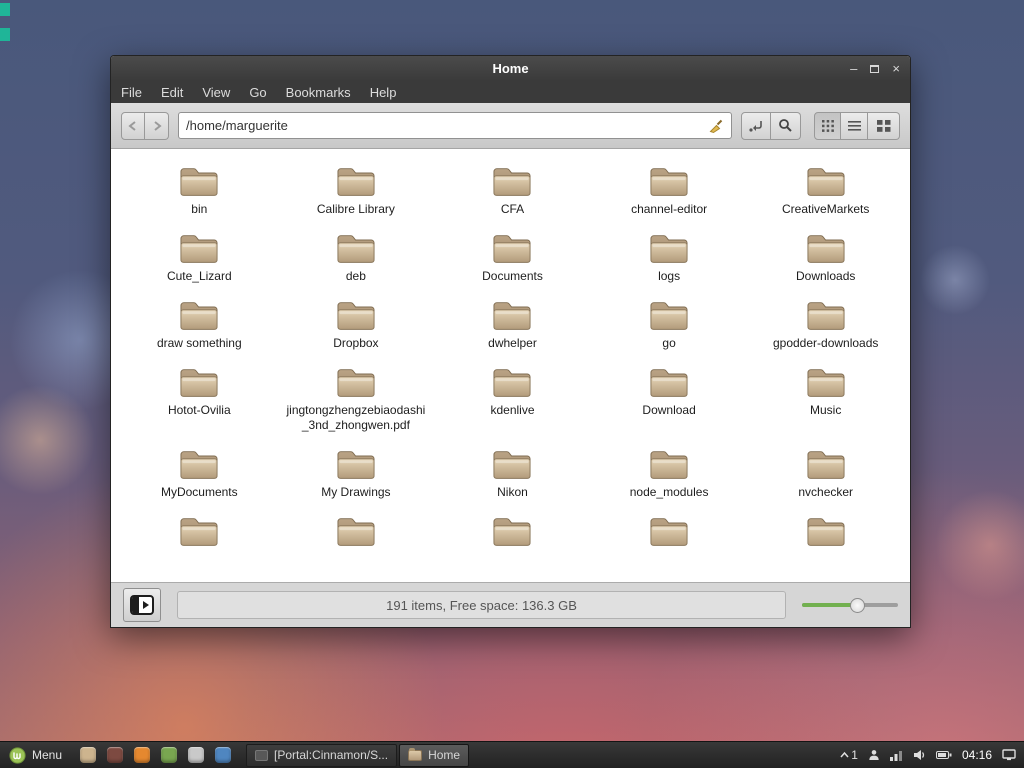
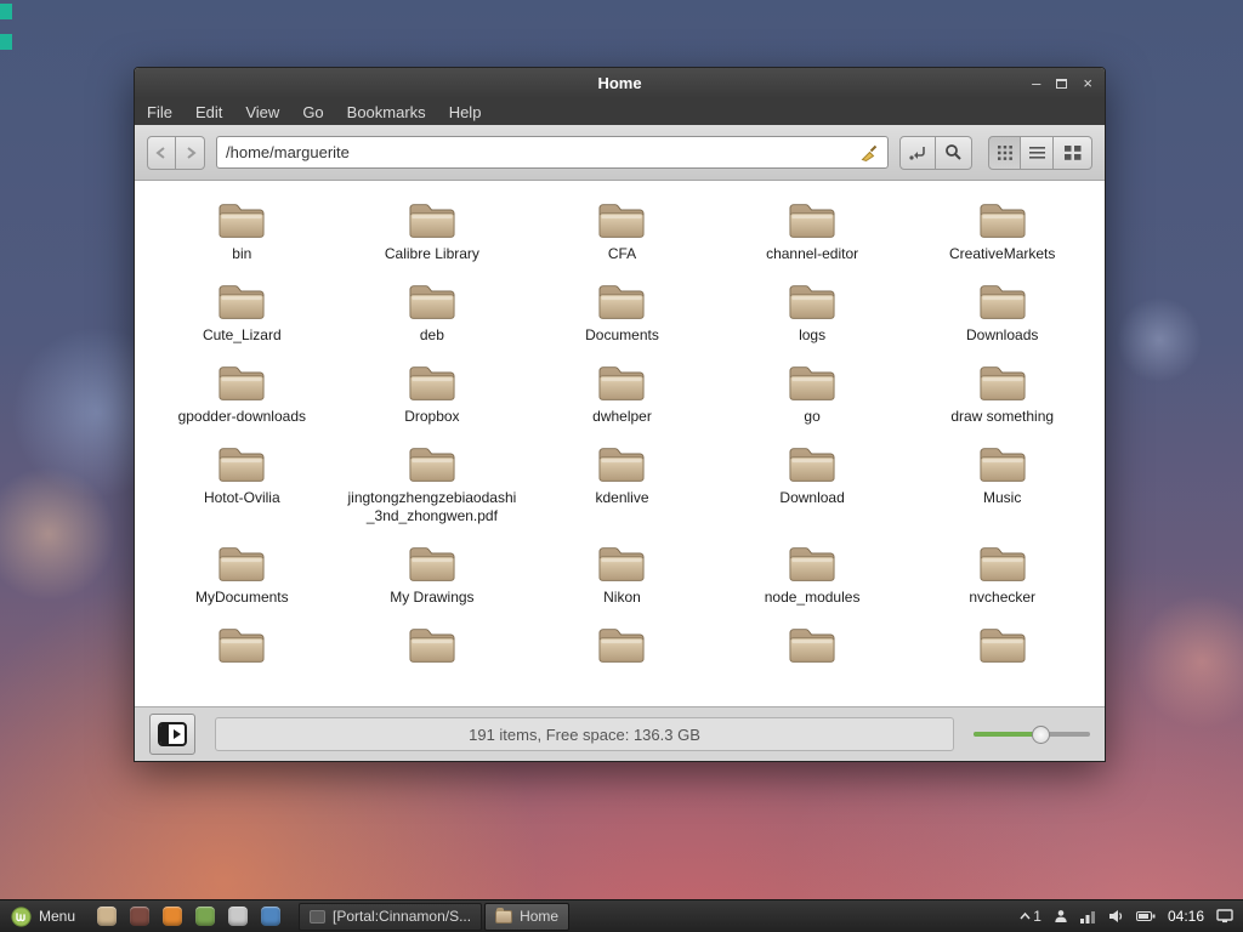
  Home
  –
  ×
  File
  Edit
  View
  Go
  Bookmarks
  Help
  /home/marguerite
  bin
  Calibre Library
  CFA
  channel-editor
  CreativeMarkets
  Cute_Lizard
  deb
  Documents
  logs
  Downloads
- draw something
+ gpodder-downloads
  Dropbox
  dwhelper
  go
- gpodder-downloads
+ draw something
  Hotot-Ovilia
  jingtongzhengzebiaodashi_3nd_zhongwen.pdf
  kdenlive
  Download
  Music
  MyDocuments
  My Drawings
  Nikon
  node_modules
  nvchecker
  191 items, Free space: 136.3 GB
  Menu
  [Portal:Cinnamon/S...
  Home
  1
  04:16
